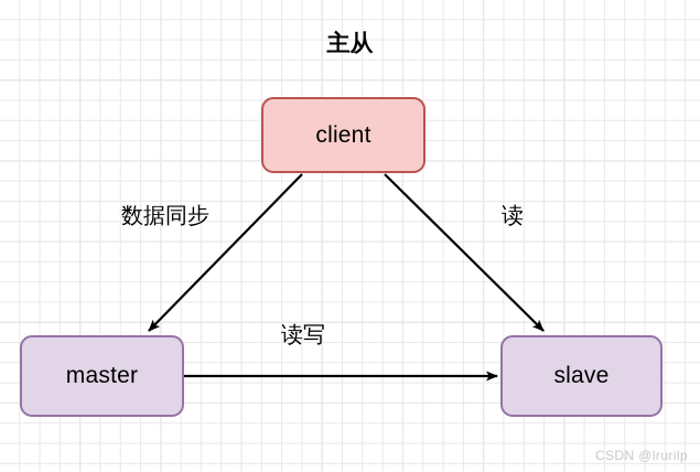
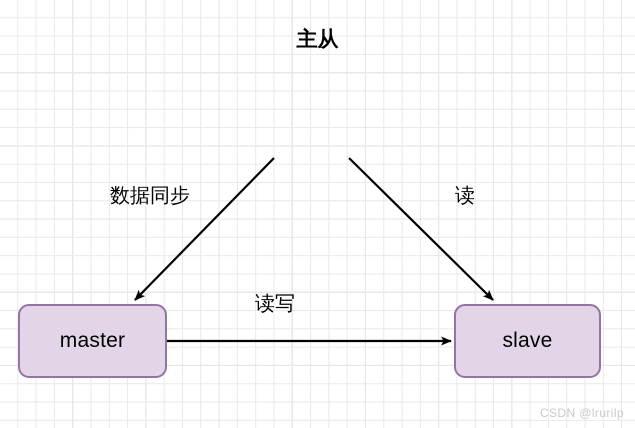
  主从
- client
  master
  slave
  数据同步
  读
  读写
  CSDN @lrurilp
